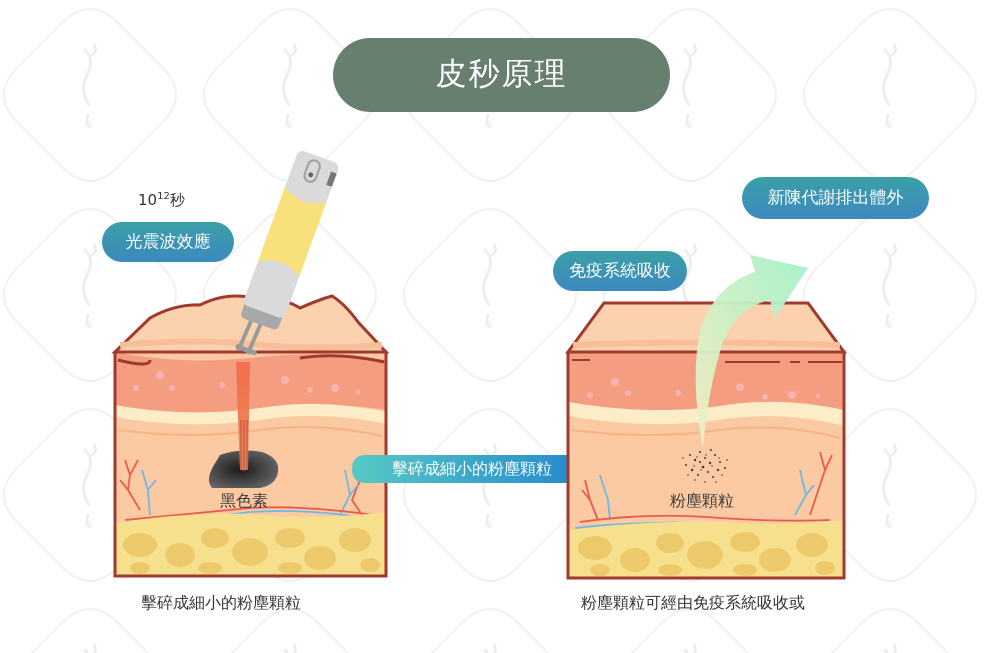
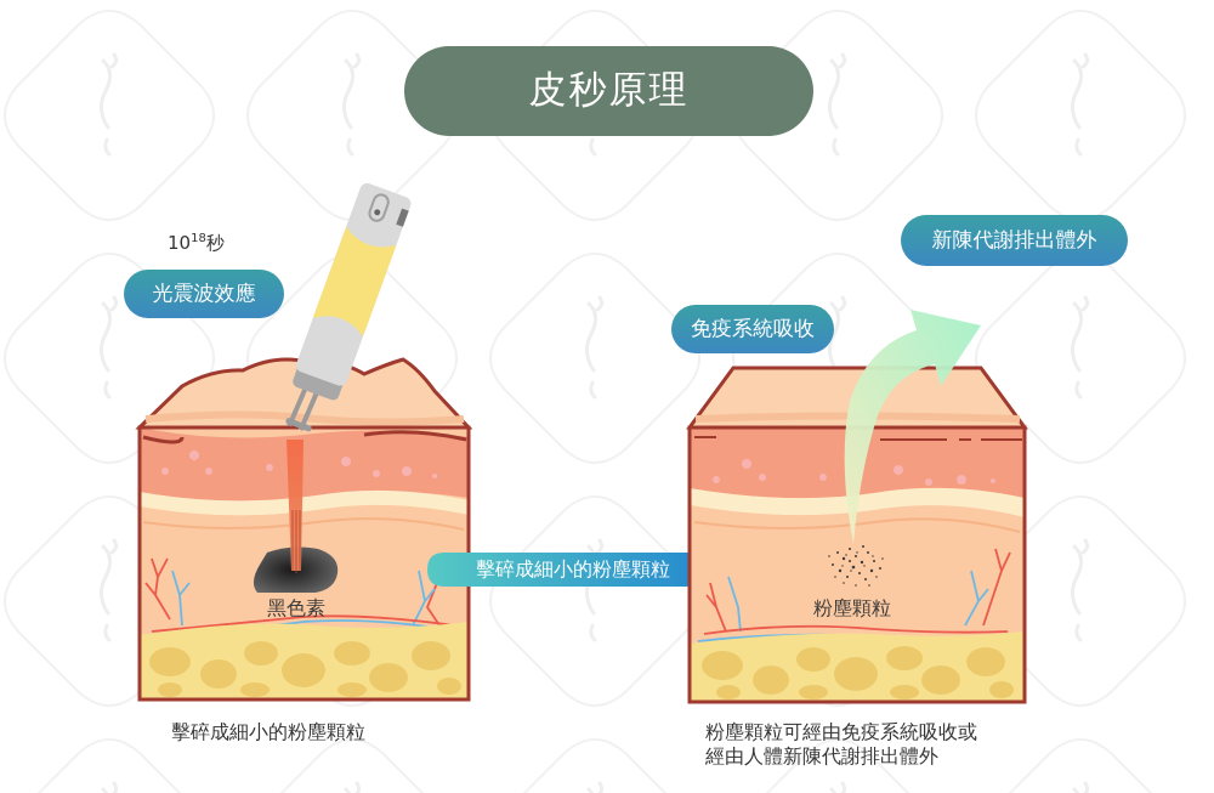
  皮秒原理
- 1012秒
+ 1018秒
  光震波效應
  黑色素
  擊碎成細小的粉塵顆粒
  擊碎成細小的粉塵顆粒
  免疫系統吸收
  新陳代謝排出體外
  粉塵顆粒
  粉塵顆粒可經由免疫系統吸收或
+ 經由人體新陳代謝排出體外
